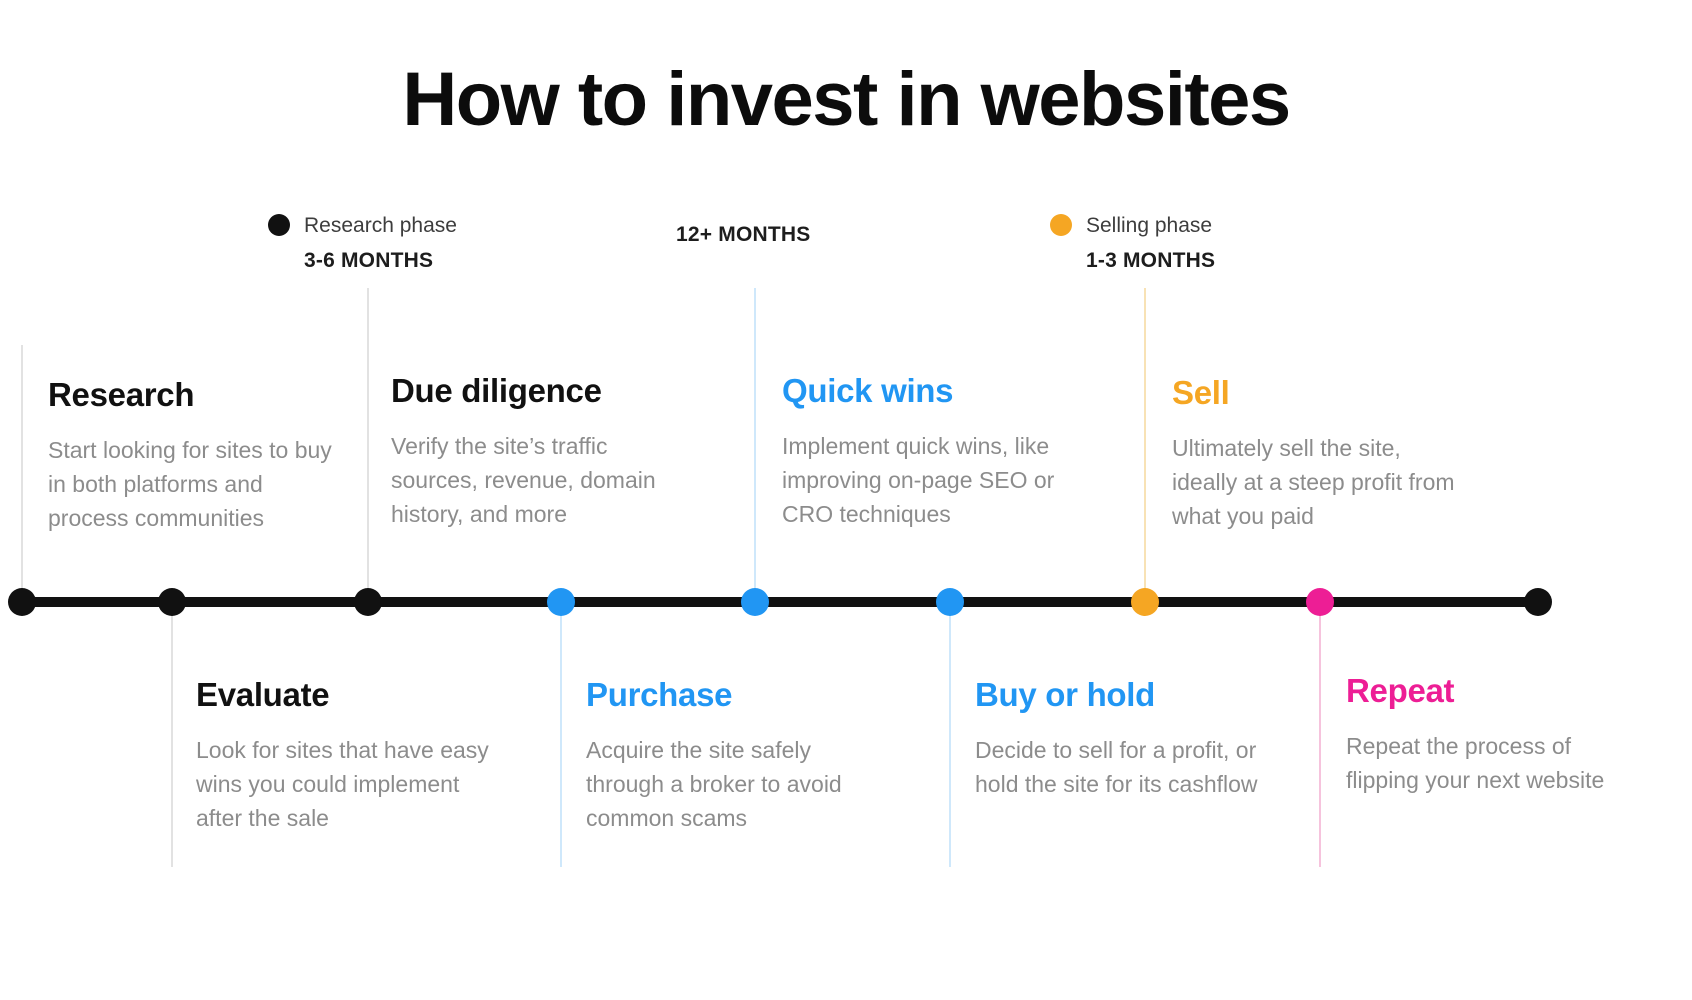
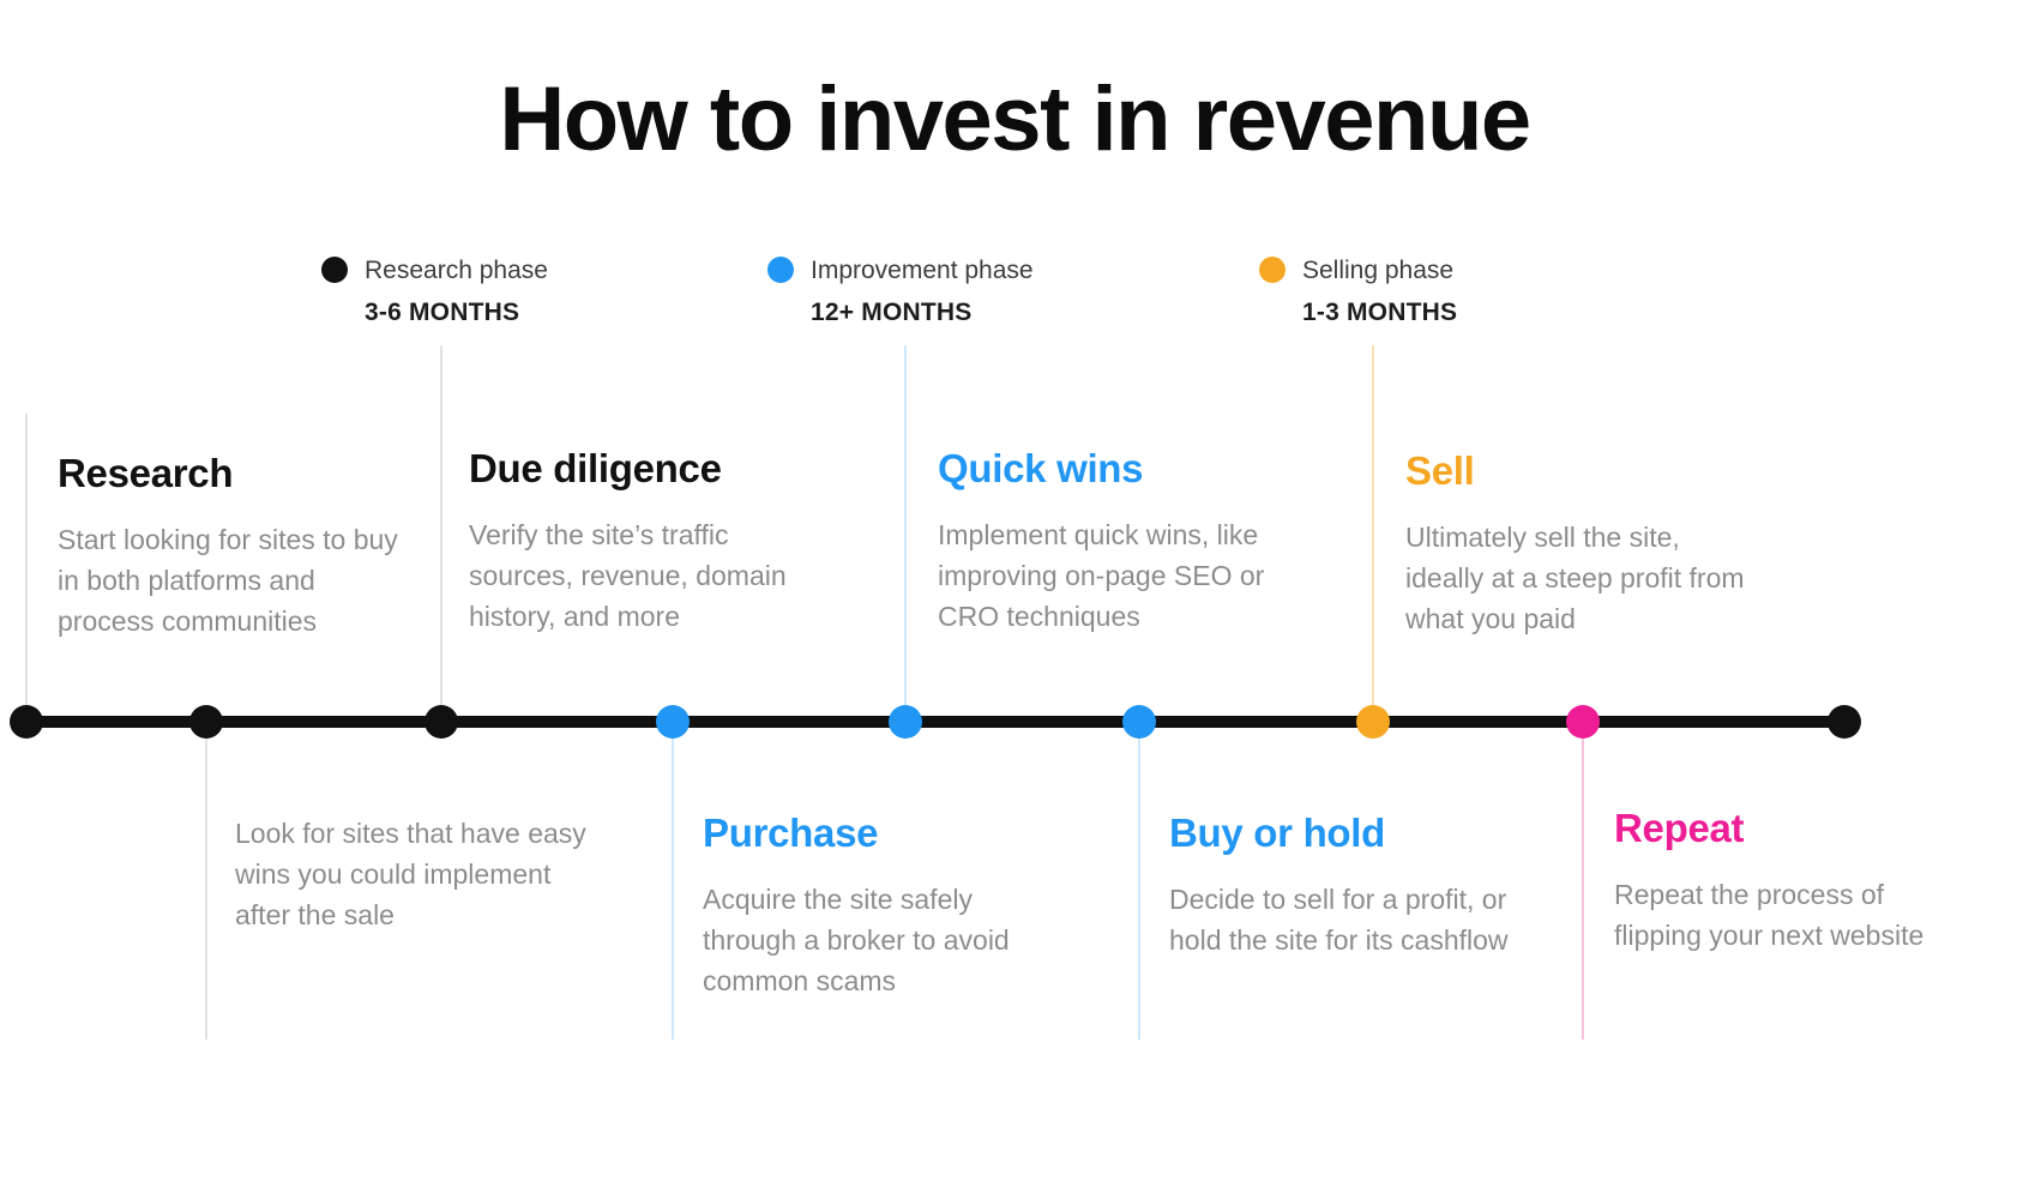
- How to invest in websites
+ How to invest in revenue
  Research phase
  3-6 MONTHS
+ Improvement phase
  12+ MONTHS
  Selling phase
  1-3 MONTHS
  Research
  Start looking for sites to buy in both platforms and process communities
  Due diligence
  Verify the site’s traffic sources, revenue, domain history, and more
  Quick wins
  Implement quick wins, like improving on-page SEO or CRO techniques
  Sell
  Ultimately sell the site, ideally at a steep profit from what you paid
- Evaluate
  Look for sites that have easy wins you could implement after the sale
  Purchase
  Acquire the site safely through a broker to avoid common scams
  Buy or hold
  Decide to sell for a profit, or hold the site for its cashflow
  Repeat
  Repeat the process of flipping your next website
